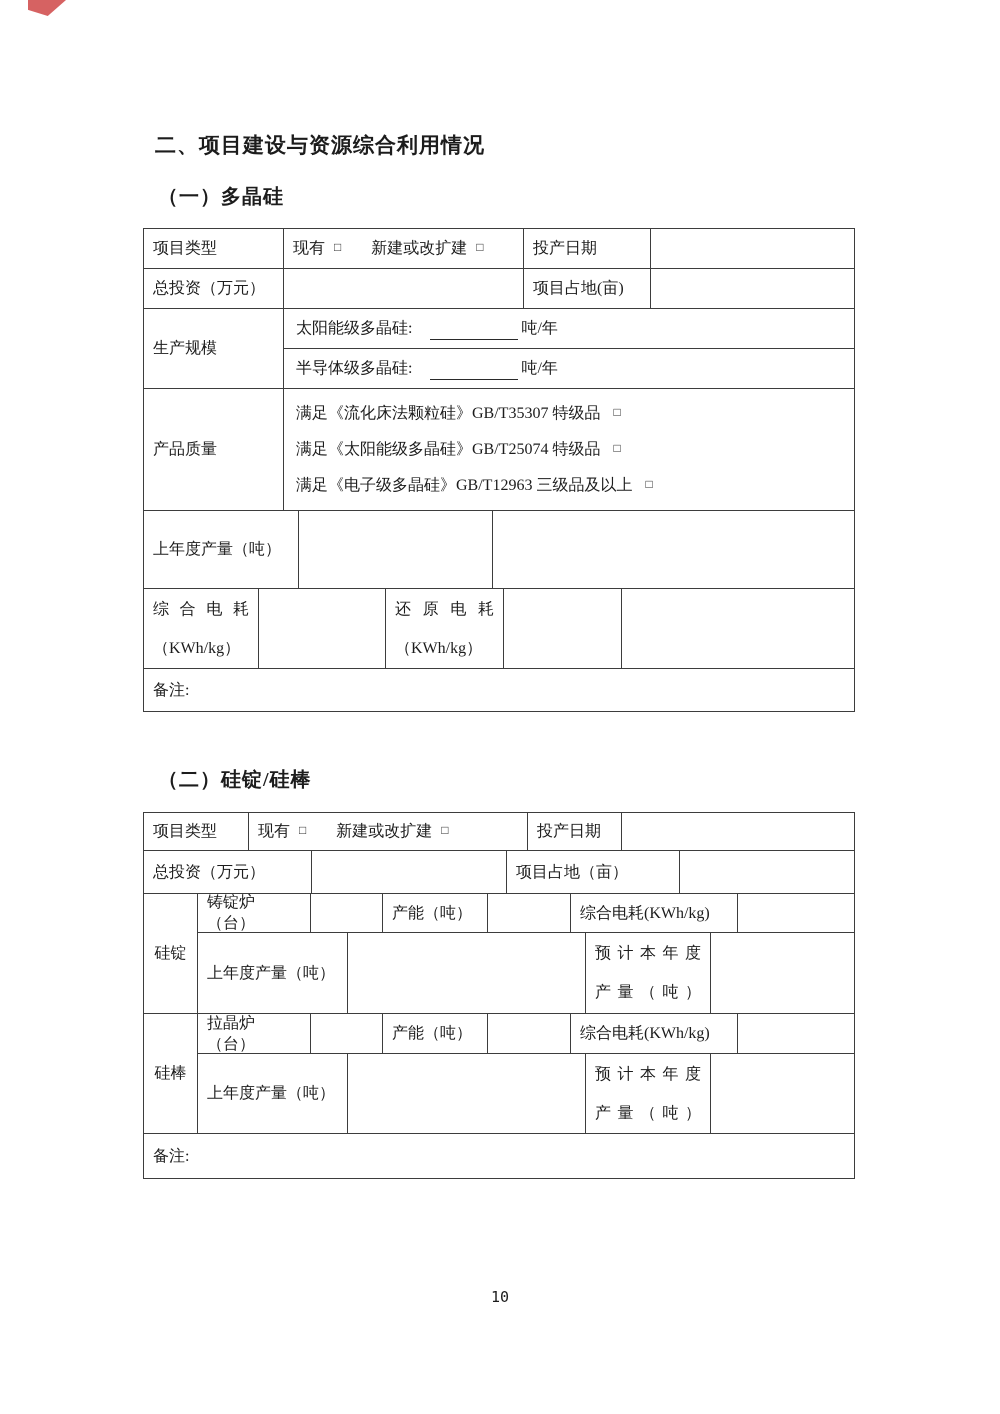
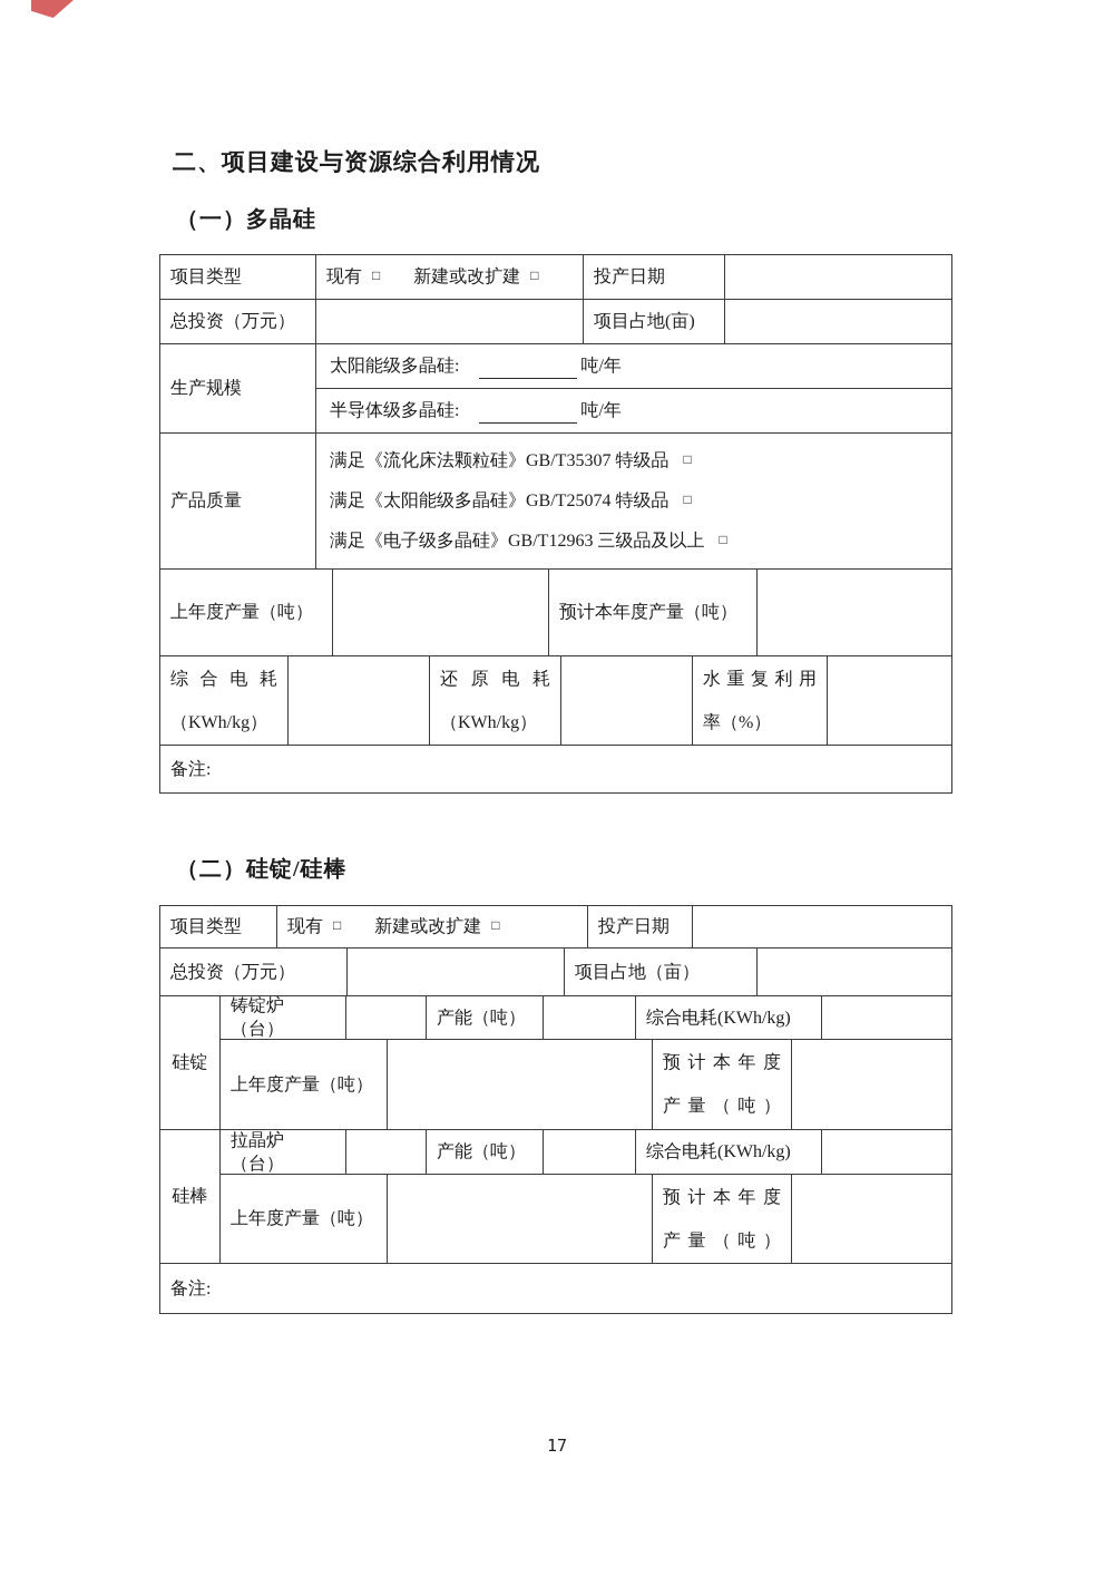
  二、项目建设与资源综合利用情况
  （一）多晶硅
  项目类型
  现有
  □
  新建或改扩建
  □
  投产日期
  总投资（万元）
  项目占地(亩)
  生产规模
  太阳能级多晶硅:
  吨/年
  半导体级多晶硅:
  吨/年
  产品质量
  满足《流化床法颗粒硅》GB/T35307 特级品
  □
  满足《太阳能级多晶硅》GB/T25074 特级品
  □
  满足《电子级多晶硅》GB/T12963 三级品及以上
  □
  上年度产量（吨）
+ 预计本年度产量（吨）
  综合电耗
  （KWh/kg）
  还原电耗
  （KWh/kg）
+ 水重复利用
+ 率（%）
  备注:
  （二）硅锭/硅棒
  项目类型
  现有
  □
  新建或改扩建
  □
  投产日期
  总投资（万元）
  项目占地（亩）
  硅锭
  铸锭炉（台）
  产能（吨）
  综合电耗(KWh/kg)
  上年度产量（吨）
  预计本年度
  产量（吨）
  硅棒
  拉晶炉（台）
  产能（吨）
  综合电耗(KWh/kg)
  上年度产量（吨）
  预计本年度
  产量（吨）
  备注:
- 10
+ 17
